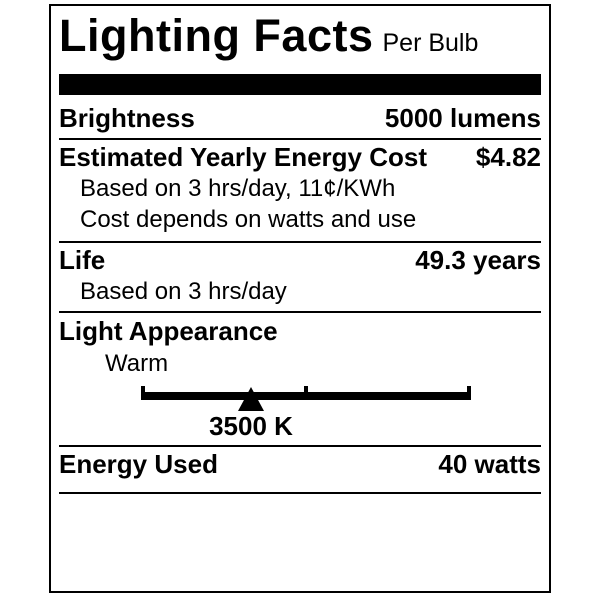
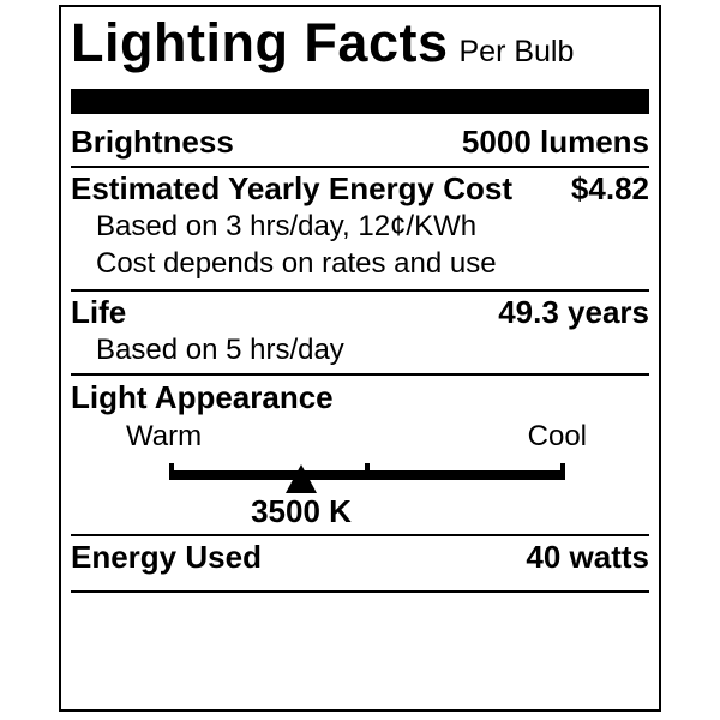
  Lighting Facts
  Per Bulb
  Brightness
  5000 lumens
  Estimated Yearly Energy Cost
  $4.82
- Based on 3 hrs/day, 11¢/KWh
+ Based on 3 hrs/day, 12¢/KWh
- Cost depends on watts and use
+ Cost depends on rates and use
  Life
  49.3 years
- Based on 3 hrs/day
+ Based on 5 hrs/day
  Light Appearance
  Warm
+ Cool
  3500 K
  Energy Used
  40 watts
